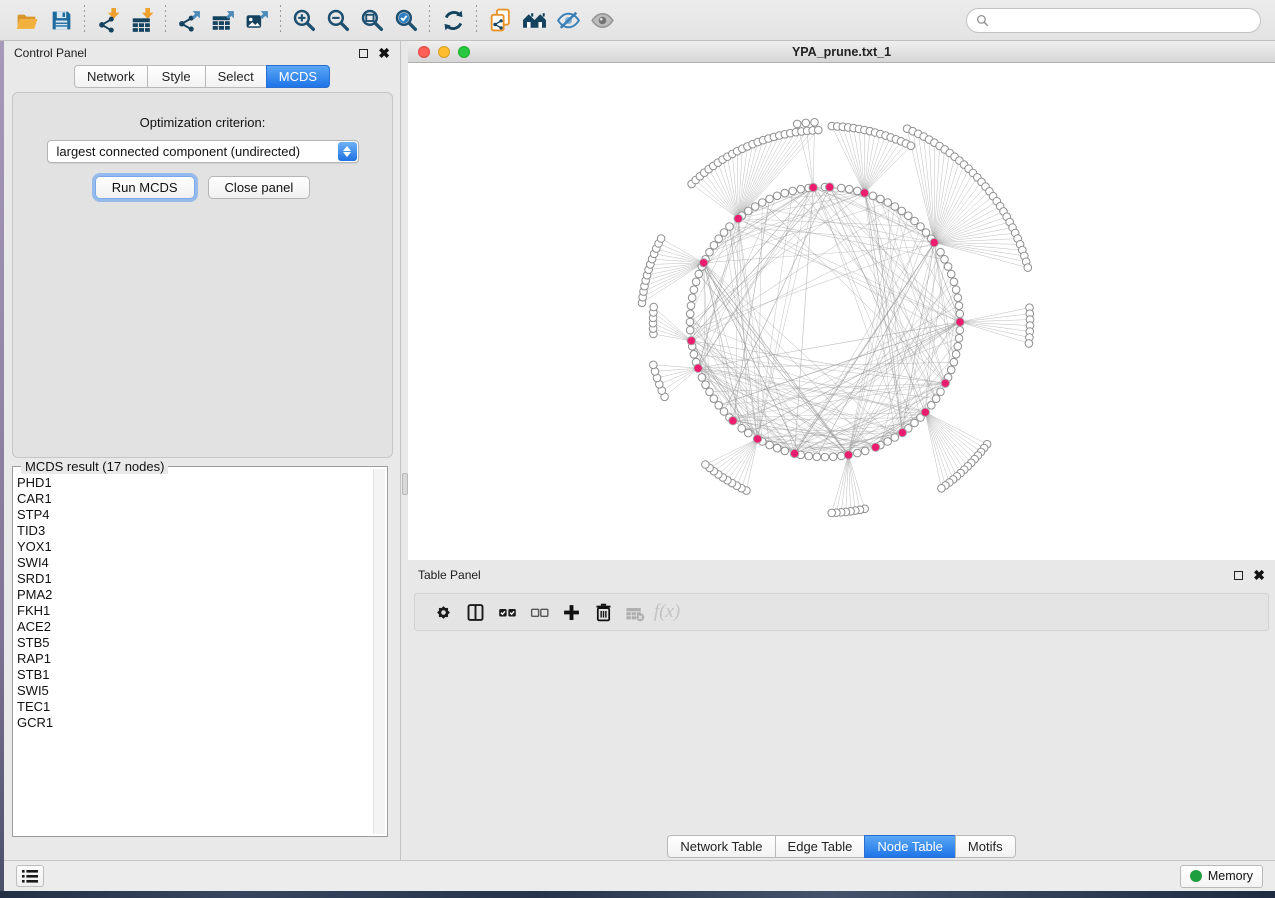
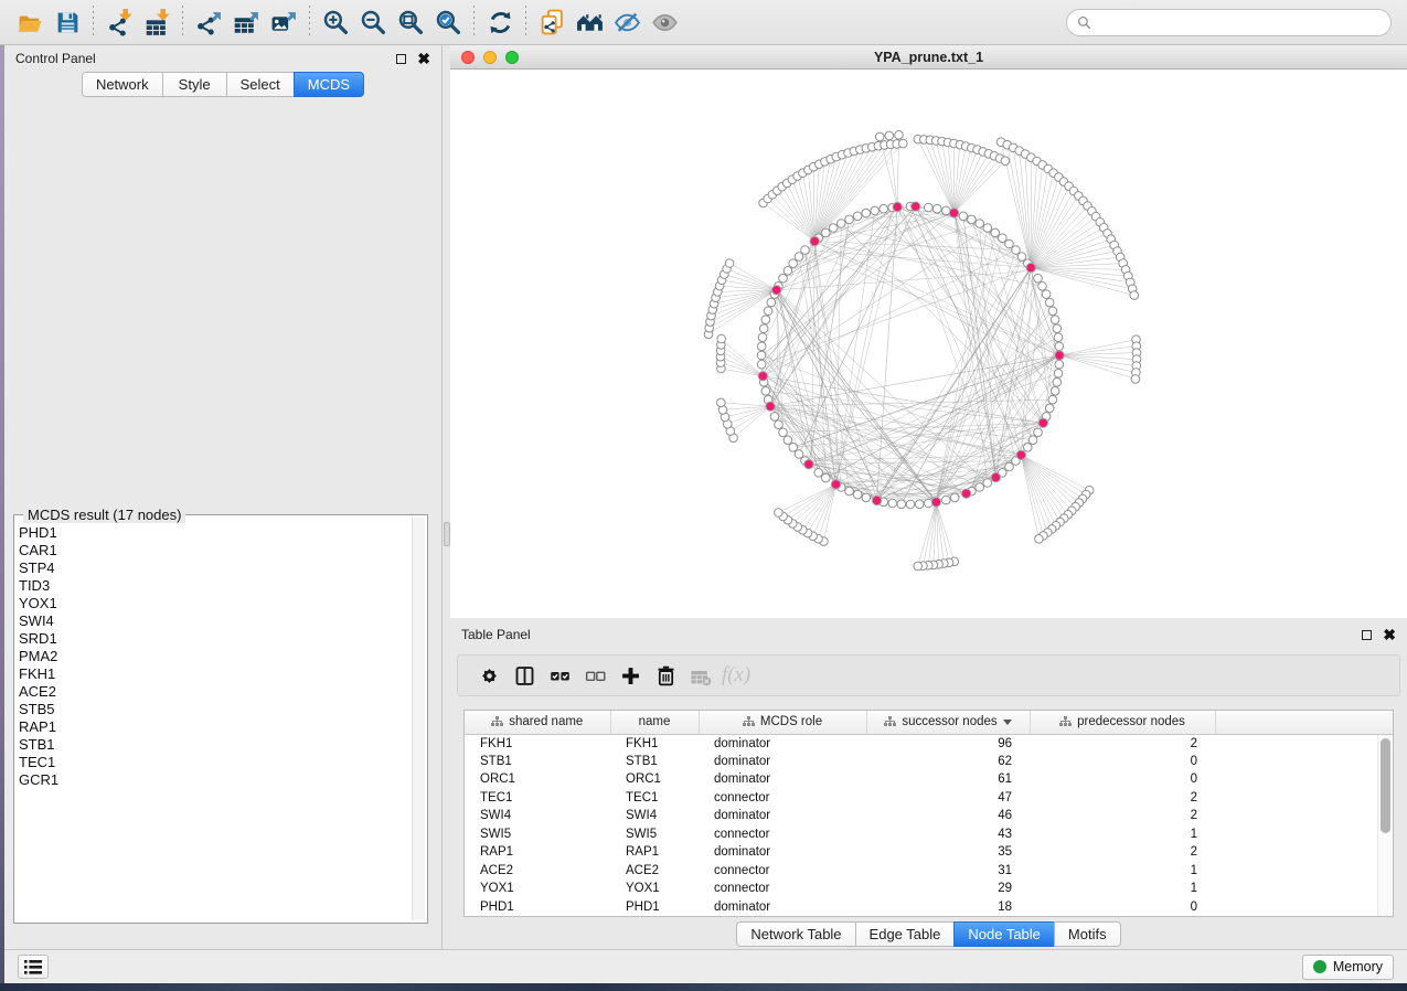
  Control Panel
  ✖
  Network
  Style
  Select
  MCDS
- Optimization criterion:
- largest connected component (undirected)
- Run MCDS
- Close panel
  MCDS result (17 nodes)
  PHD1
  CAR1
  STP4
  TID3
  YOX1
  SWI4
  SRD1
  PMA2
  FKH1
  ACE2
  STB5
  RAP1
  STB1
- SWI5
  TEC1
  GCR1
  YPA_prune.txt_1
  Table Panel
  ✖
  f(x)
+ shared name	name	MCDS role	successor nodes	predecessor nodes
+ FKH1	FKH1	dominator	96	2
+ STB1	STB1	dominator	62	0
+ ORC1	ORC1	dominator	61	0
+ TEC1	TEC1	connector	47	2
+ SWI4	SWI4	dominator	46	2
+ SWI5	SWI5	connector	43	1
+ RAP1	RAP1	dominator	35	2
+ ACE2	ACE2	connector	31	1
+ YOX1	YOX1	connector	29	1
+ PHD1	PHD1	dominator	18	0
  Network Table
  Edge Table
  Node Table
  Motifs
  Memory
